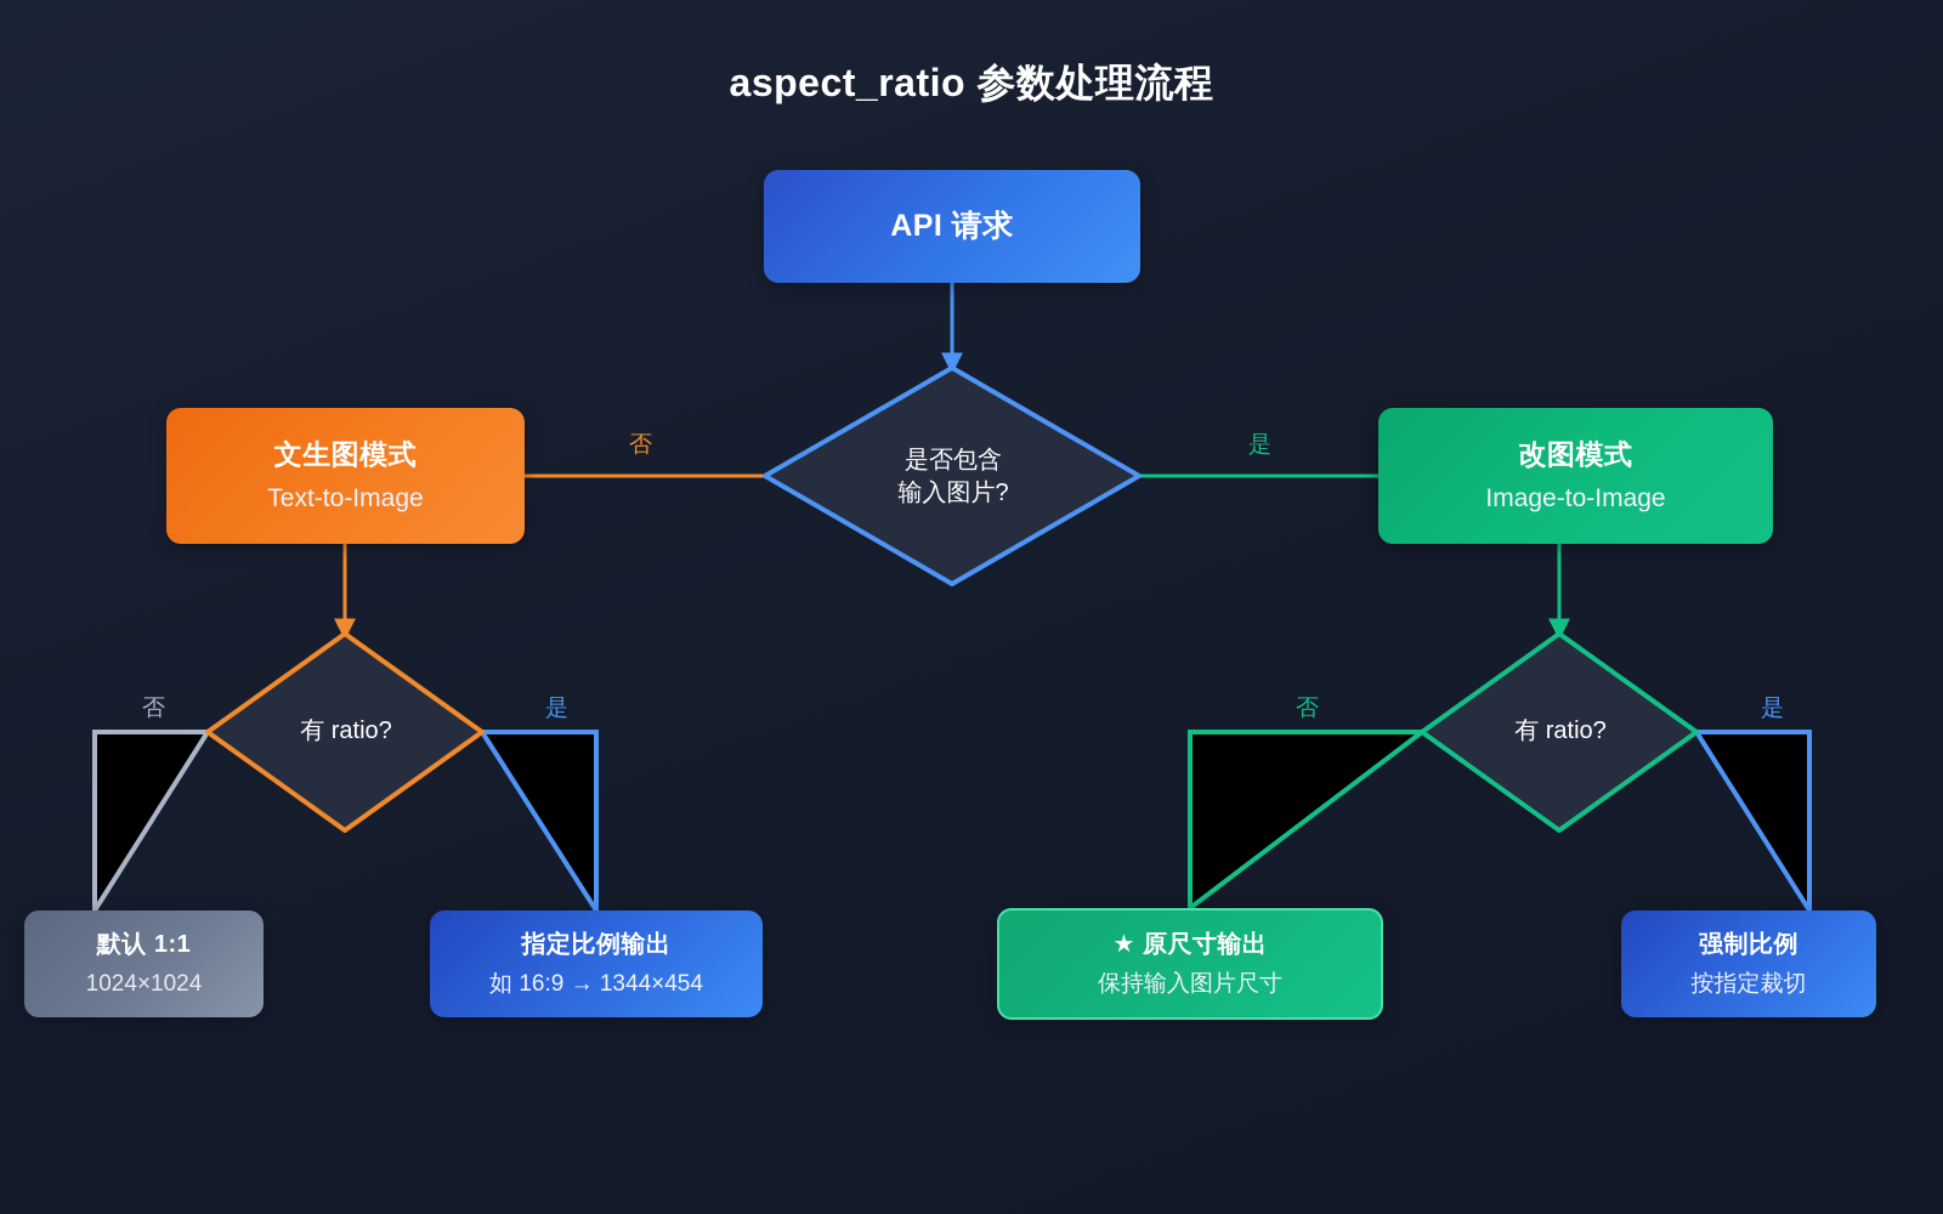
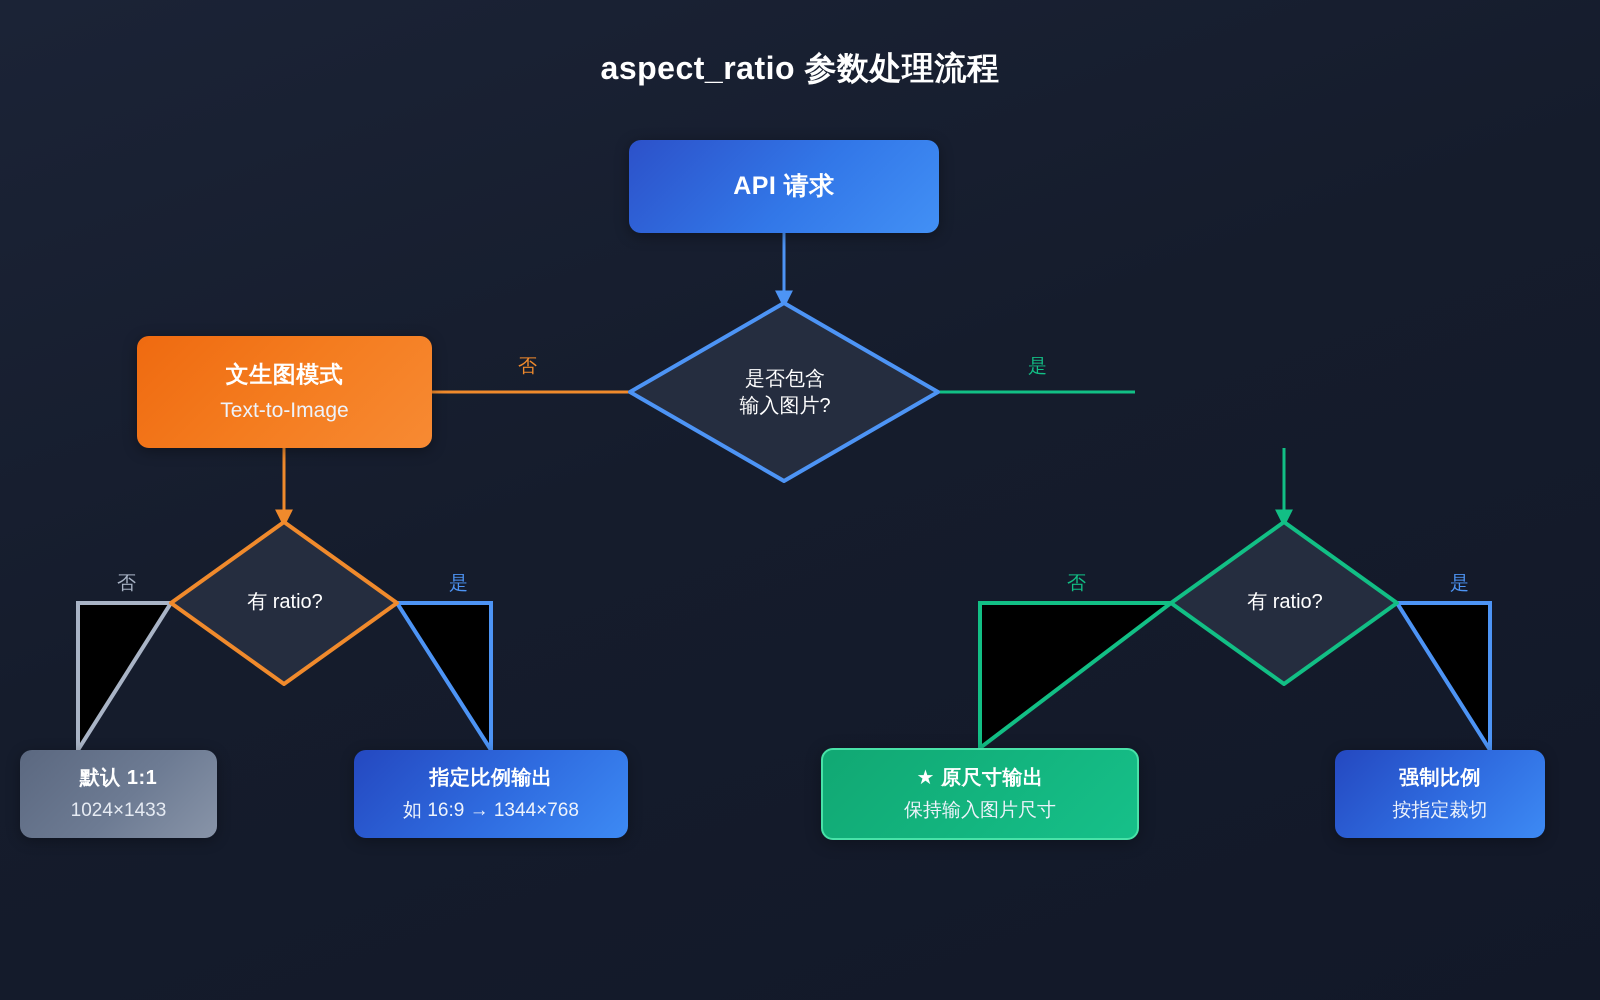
  aspect_ratio 参数处理流程
  API 请求
  文生图模式
  Text-to-Image
- 改图模式
- Image-to-Image
  默认 1:1
- 1024×1024
+ 1024×1433
  指定比例输出
- 如 16:9 → 1344×454
+ 如 16:9 → 1344×768
  ★ 原尺寸输出
  保持输入图片尺寸
  强制比例
  按指定裁切
  是否包含
  输入图片?
  有 ratio?
  有 ratio?
  否
  是
  否
  是
  否
  是
